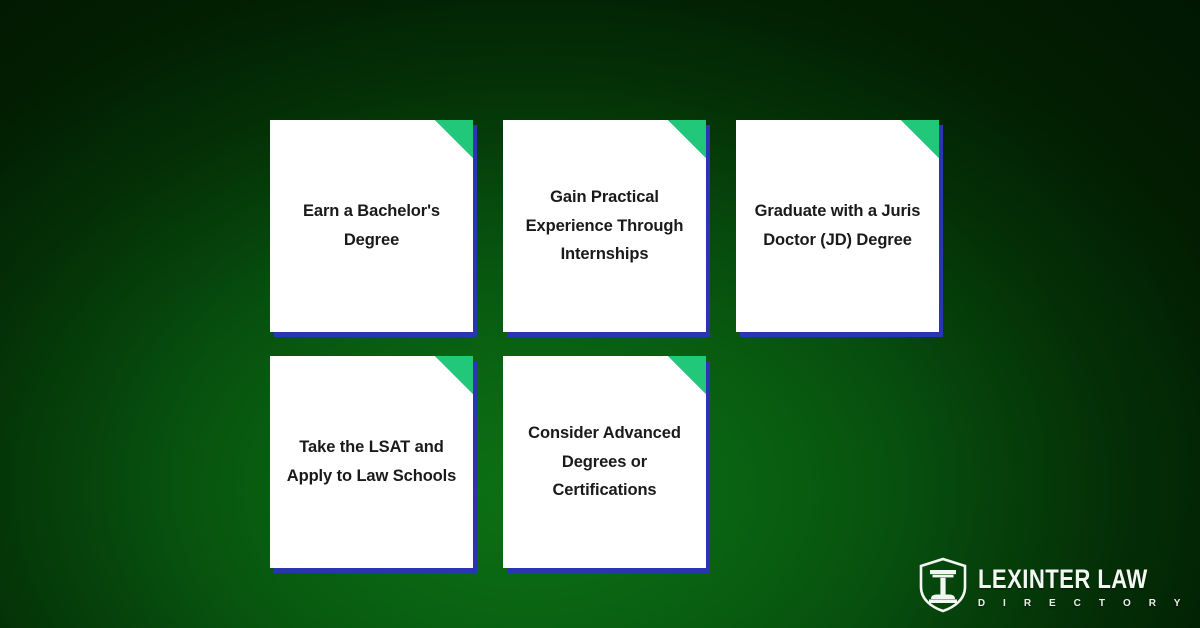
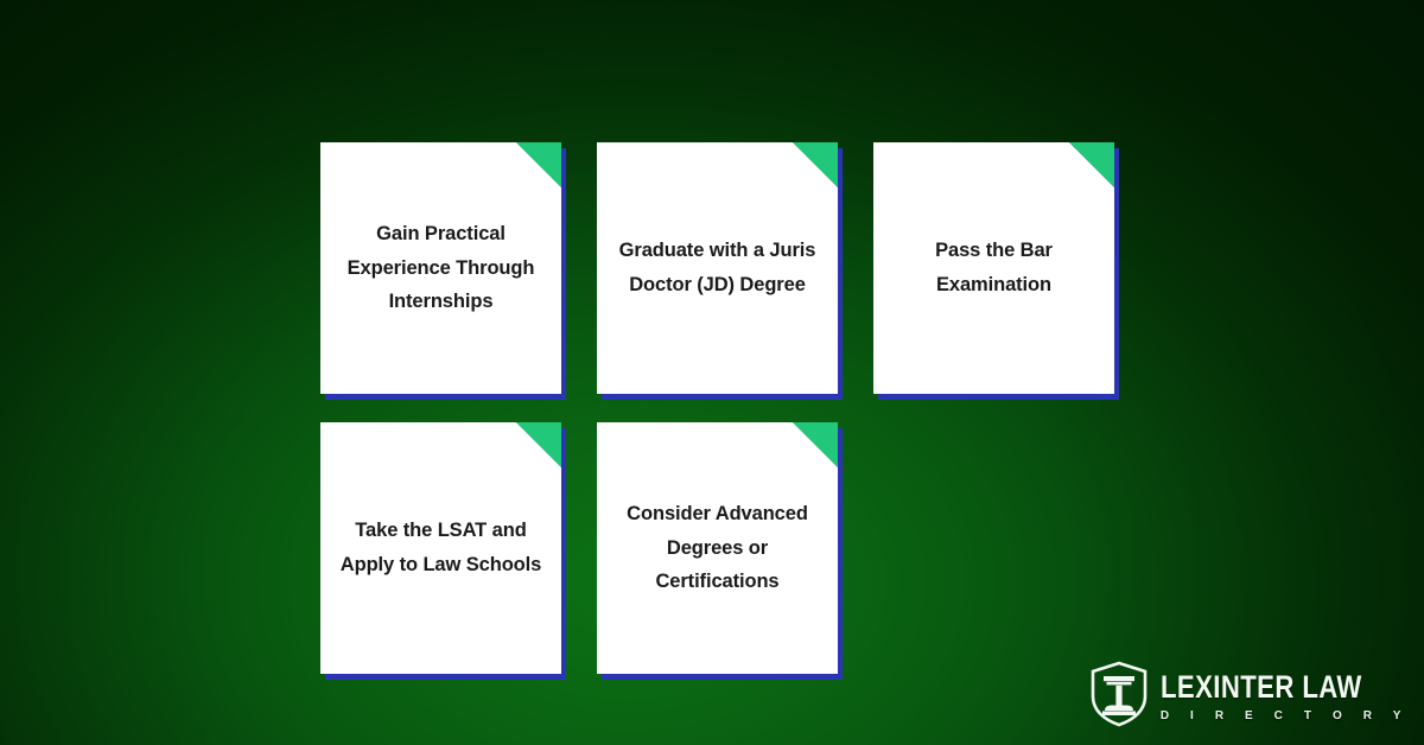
- Earn a Bachelor's Degree
  Gain Practical Experience Through Internships
  Graduate with a Juris Doctor (JD) Degree
+ Pass the Bar Examination
  Take the LSAT and Apply to Law Schools
  Consider Advanced Degrees or Certifications
  LEXINTER LAW
  D I R E C T O R Y
